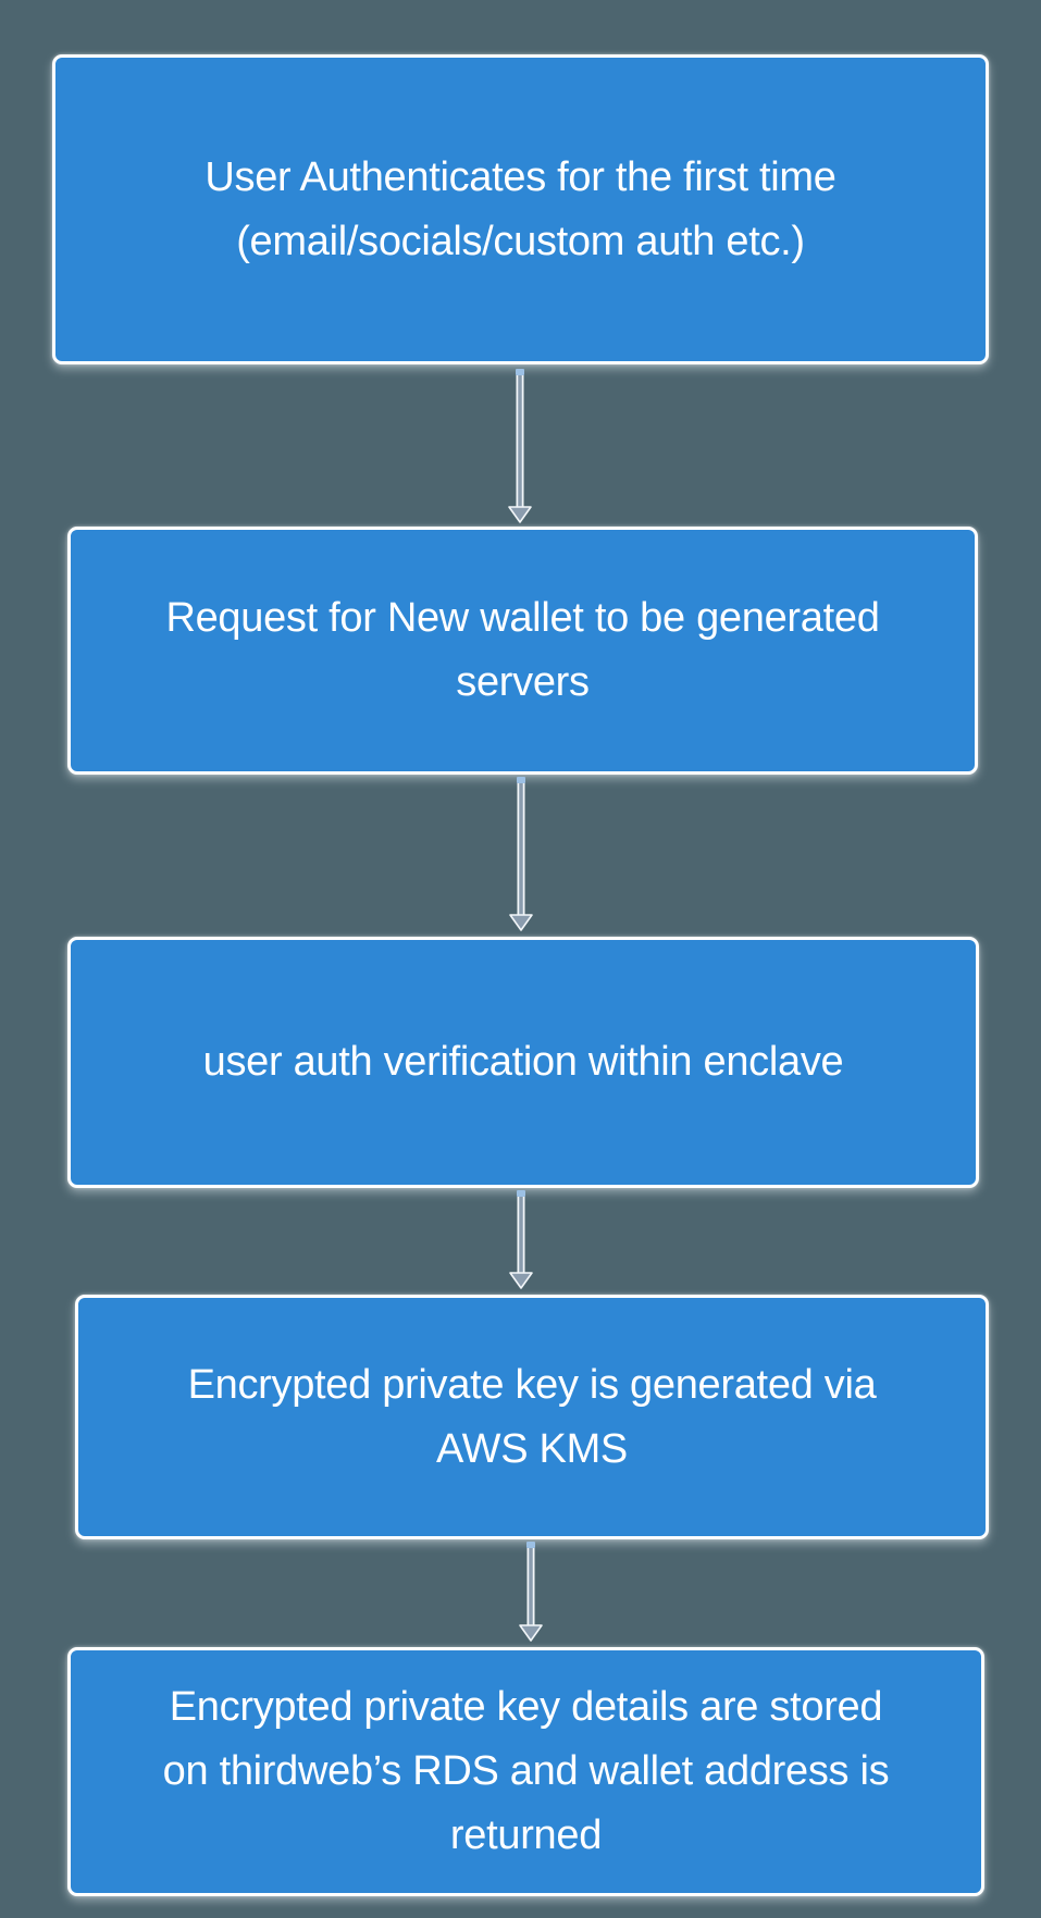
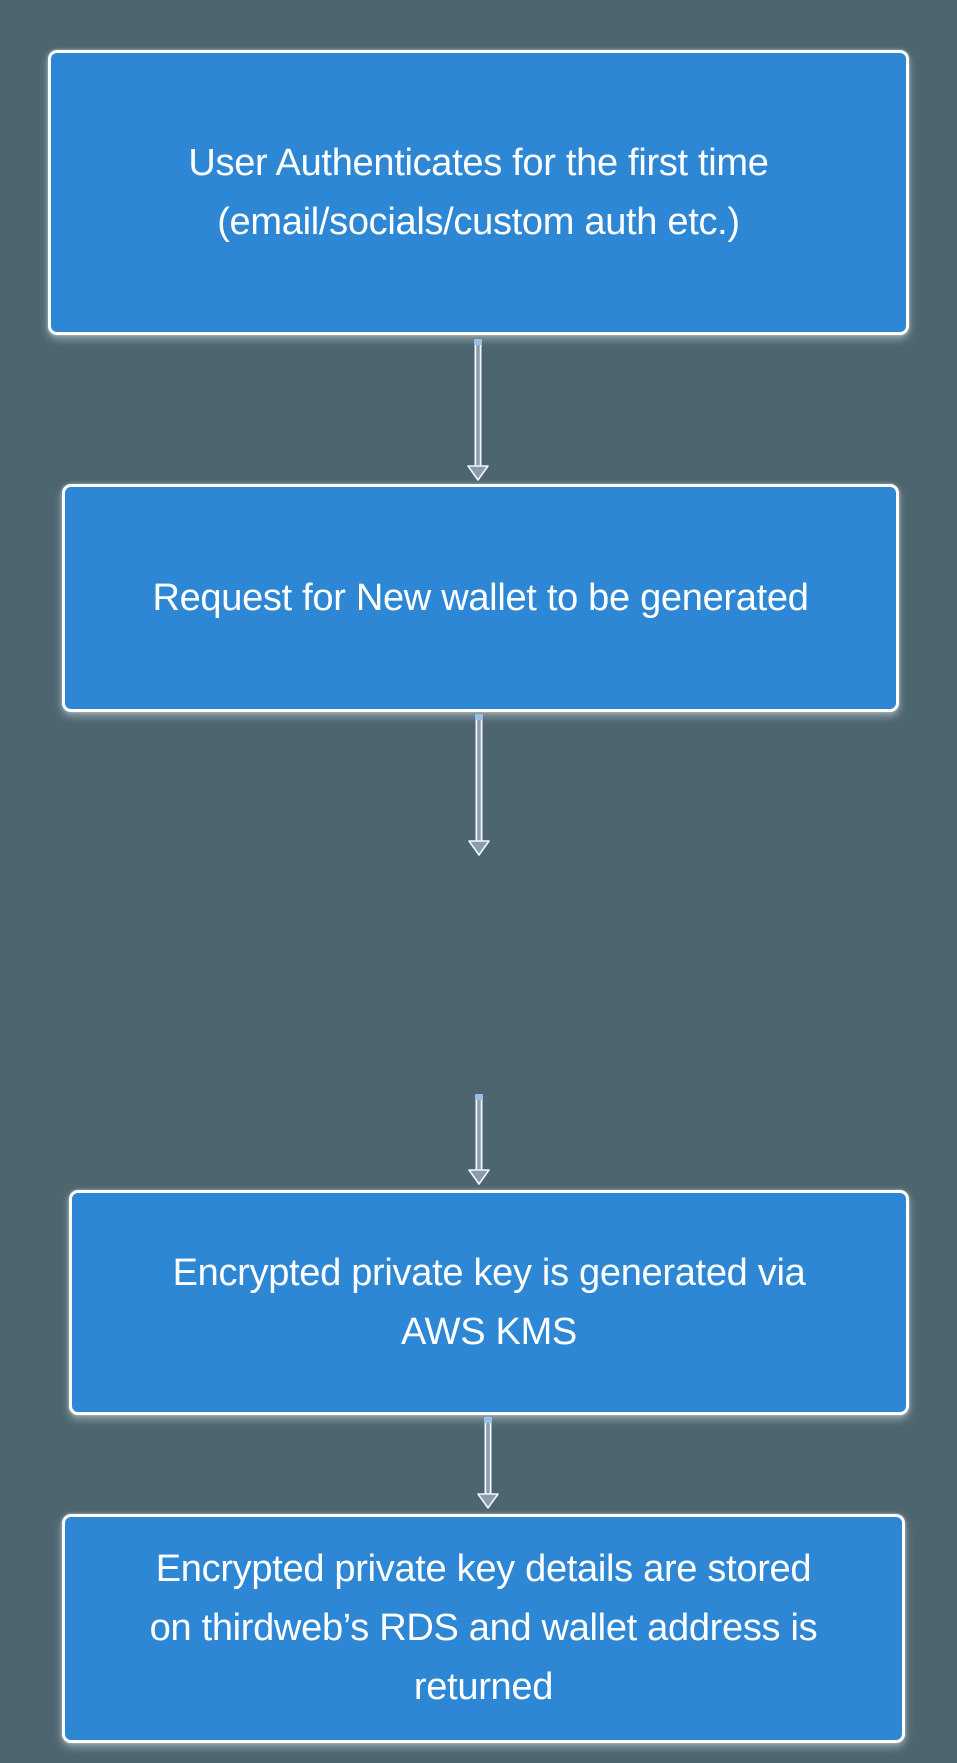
  User Authenticates for the first time
  (email/socials/custom auth etc.)
  Request for New wallet to be generated
- servers
- user auth verification within enclave
  Encrypted private key is generated via
  AWS KMS
  Encrypted private key details are stored
  on thirdweb’s RDS and wallet address is
  returned
